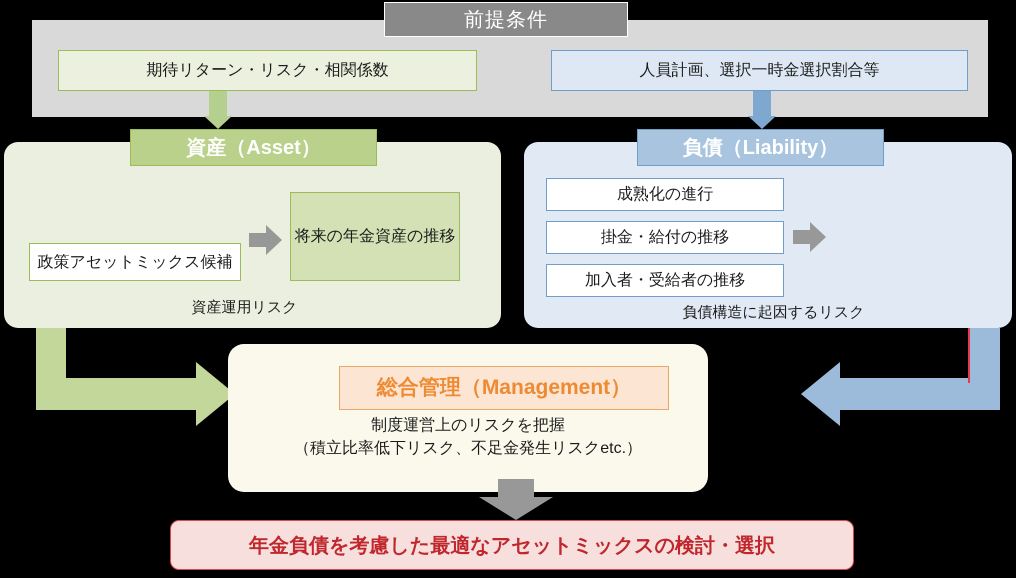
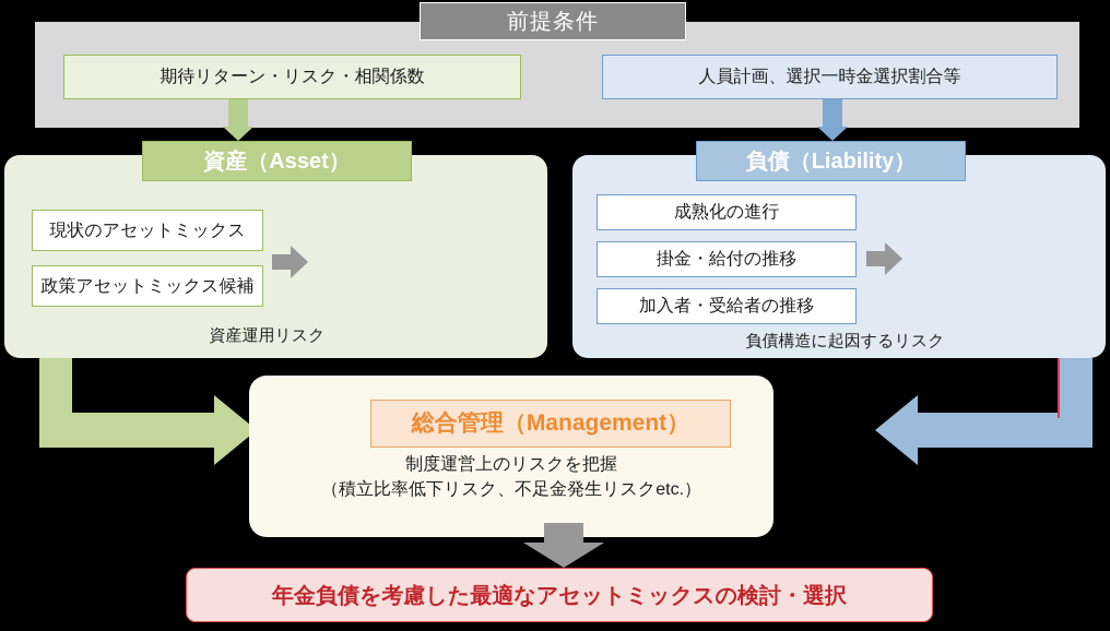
  前提条件
  期待リターン・リスク・相関係数
  人員計画、選択一時金選択割合等
  資産（Asset）
+ 現状のアセットミックス
  政策アセットミックス候補
- 将来の年金資産の推移
  資産運用リスク
  負債（Liability）
  成熟化の進行
  掛金・給付の推移
  加入者・受給者の推移
  負債構造に起因するリスク
  総合管理（Management）
  制度運営上のリスクを把握
  （積立比率低下リスク、不足金発生リスクetc.）
  年金負債を考慮した最適なアセットミックスの検討・選択
